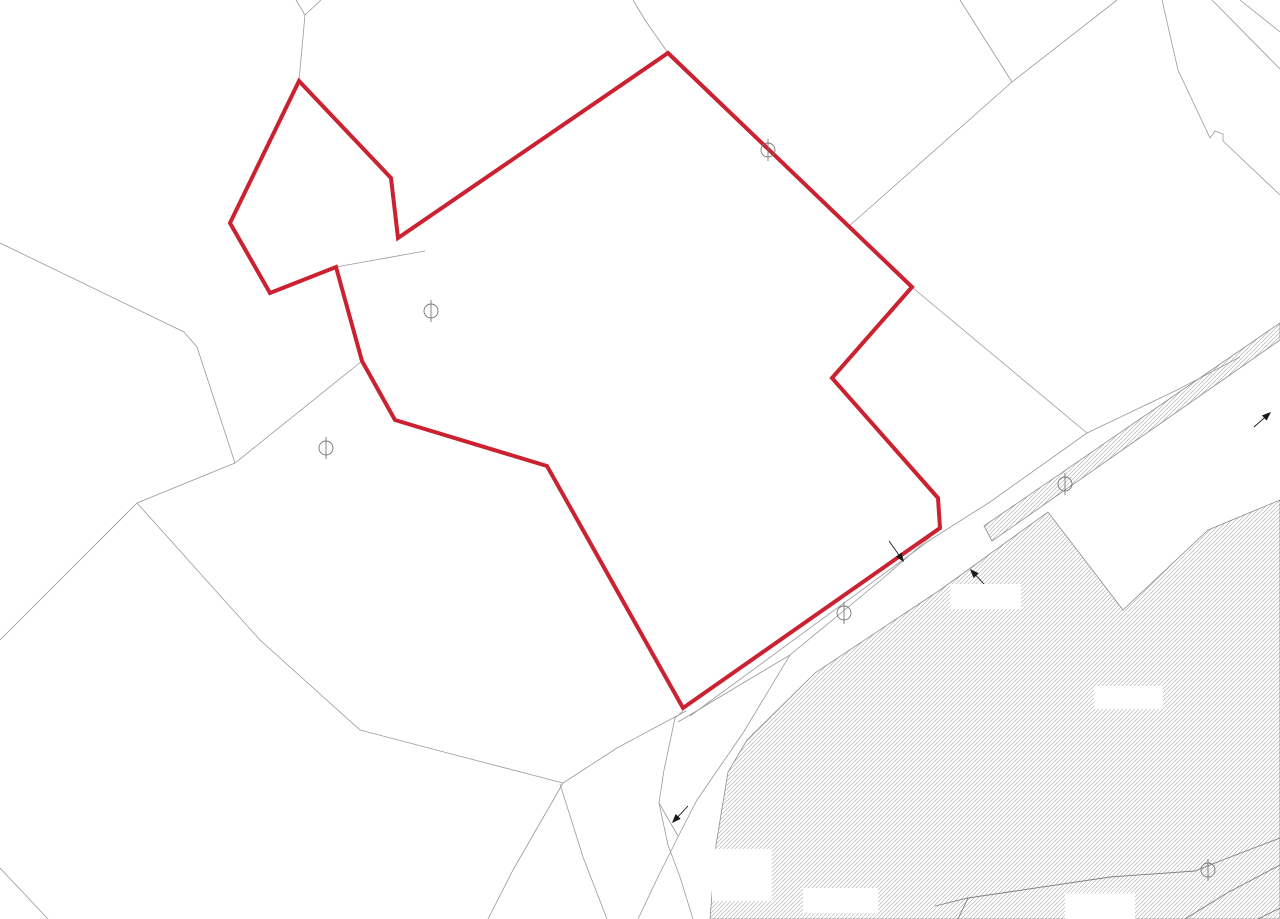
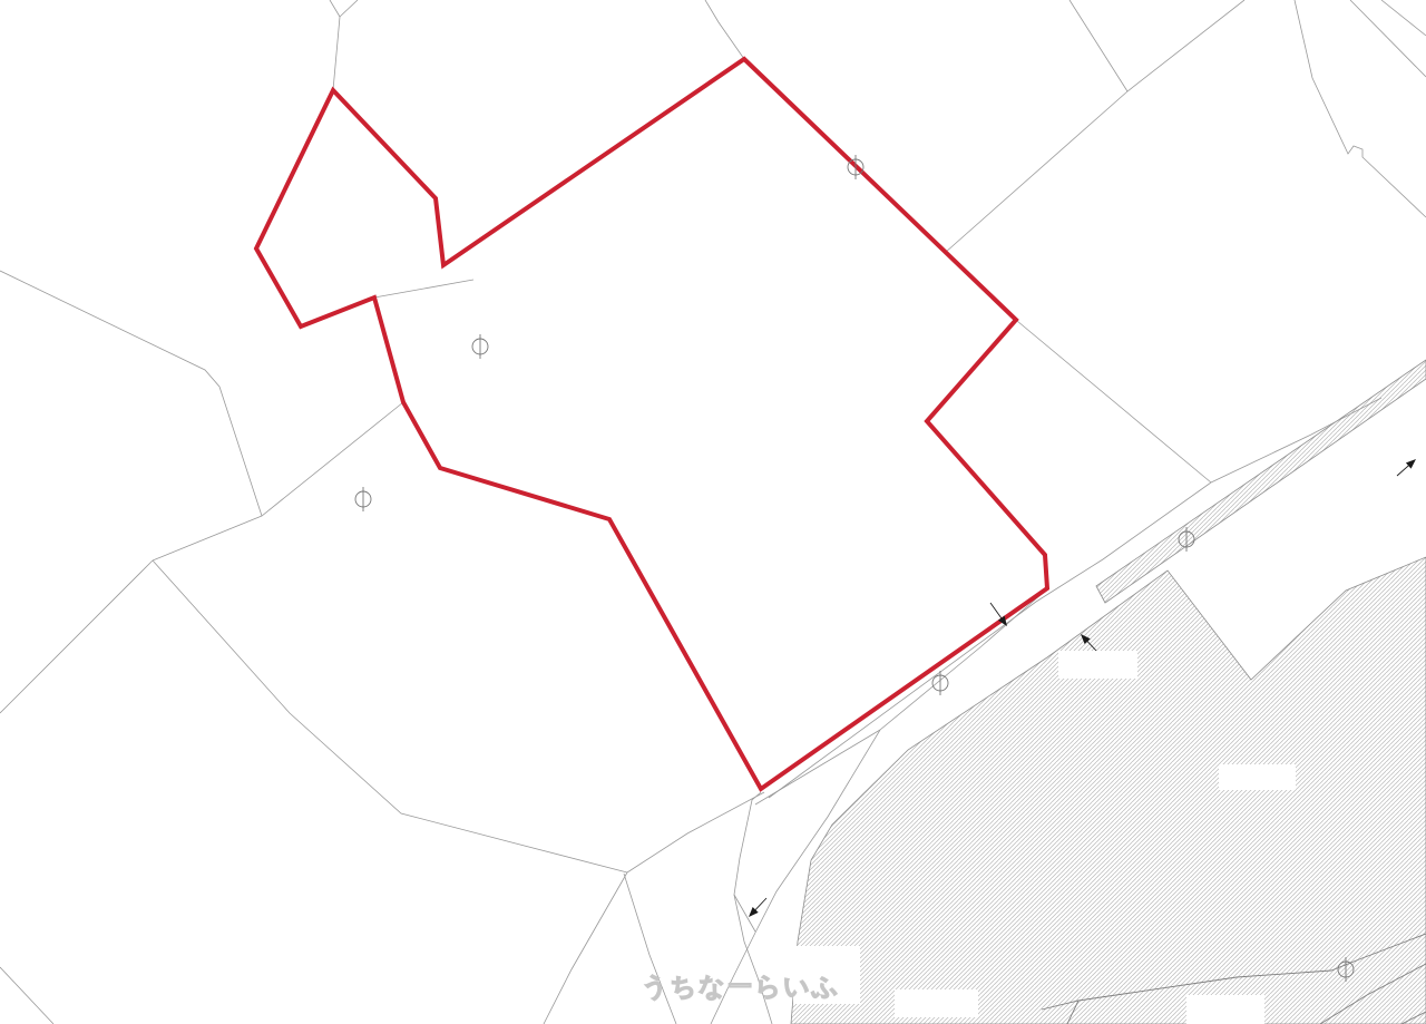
+ うちなーらいふ
